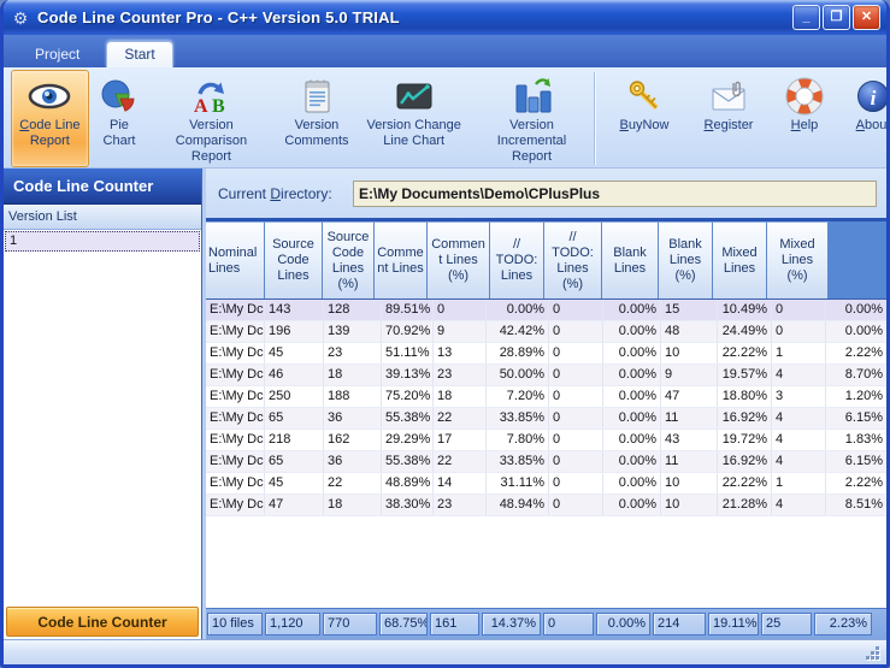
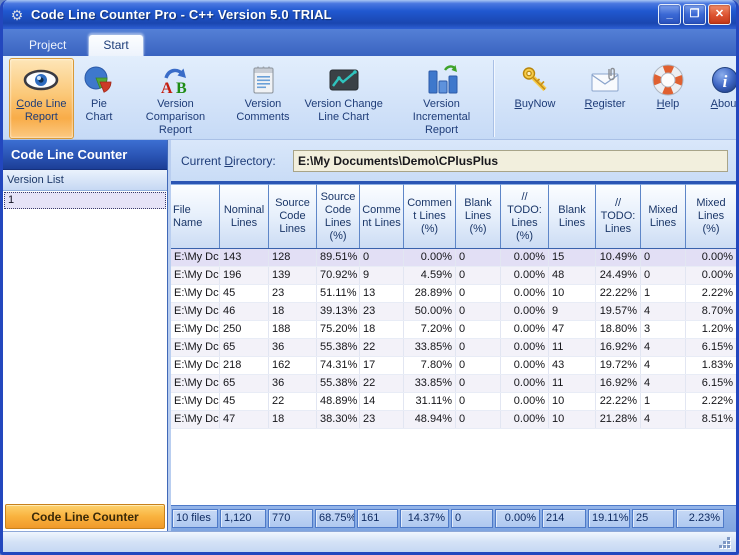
  ⚙
  Code Line Counter Pro - C++ Version 5.0 TRIAL
  _
  ❐
  ✕
  Project
  Start
  Code Line
  Report
  Pie
  Chart
  A
  B
  Version
  Comparison Report
  Version
  Comments
  Version Change
  Line Chart
  Version
  Incremental Report
  BuyNow
  Register
  Help
  i
  Abou
  Code Line Counter
  Version List
  1
  Code Line Counter
  Current Directory:
  E:\My Documents\Demo\CPlusPlus
+ File Name
  Nominal Lines
  Source Code Lines
  Source Code Lines (%)
  Comment Lines
  Comment Lines (%)
- // TODO: Lines
+ Blank Lines (%)
  // TODO: Lines (%)
  Blank Lines
- Blank Lines (%)
+ // TODO: Lines
  Mixed Lines
  Mixed Lines (%)
  E:\My Dc
  143
  128
  89.51%
  0
  0.00%
  0
  0.00%
  15
  10.49%
  0
  0.00%
  E:\My Dc
  196
  139
  70.92%
  9
- 42.42%
+ 4.59%
  0
  0.00%
  48
  24.49%
  0
  0.00%
  E:\My Dc
  45
  23
  51.11%
  13
  28.89%
  0
  0.00%
  10
  22.22%
  1
  2.22%
  E:\My Dc
  46
  18
  39.13%
  23
  50.00%
  0
  0.00%
  9
  19.57%
  4
  8.70%
  E:\My Dc
  250
  188
  75.20%
  18
  7.20%
  0
  0.00%
  47
  18.80%
  3
  1.20%
  E:\My Dc
  65
  36
  55.38%
  22
  33.85%
  0
  0.00%
  11
  16.92%
  4
  6.15%
  E:\My Dc
  218
  162
- 29.29%
+ 74.31%
  17
  7.80%
  0
  0.00%
  43
  19.72%
  4
  1.83%
  E:\My Dc
  65
  36
  55.38%
  22
  33.85%
  0
  0.00%
  11
  16.92%
  4
  6.15%
  E:\My Dc
  45
  22
  48.89%
  14
  31.11%
  0
  0.00%
  10
  22.22%
  1
  2.22%
  E:\My Dc
  47
  18
  38.30%
  23
  48.94%
  0
  0.00%
  10
  21.28%
  4
  8.51%
  10 files
  1,120
  770
  68.75%
  161
  14.37%
  0
  0.00%
  214
  19.11%
  25
  2.23%
